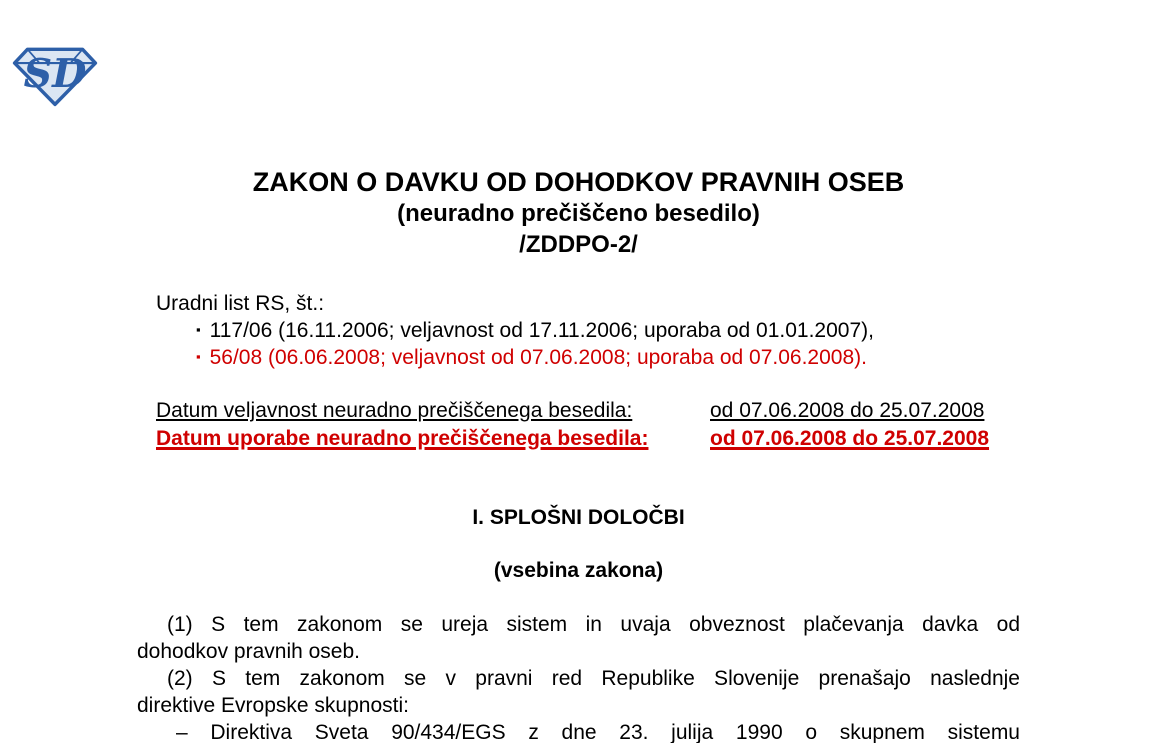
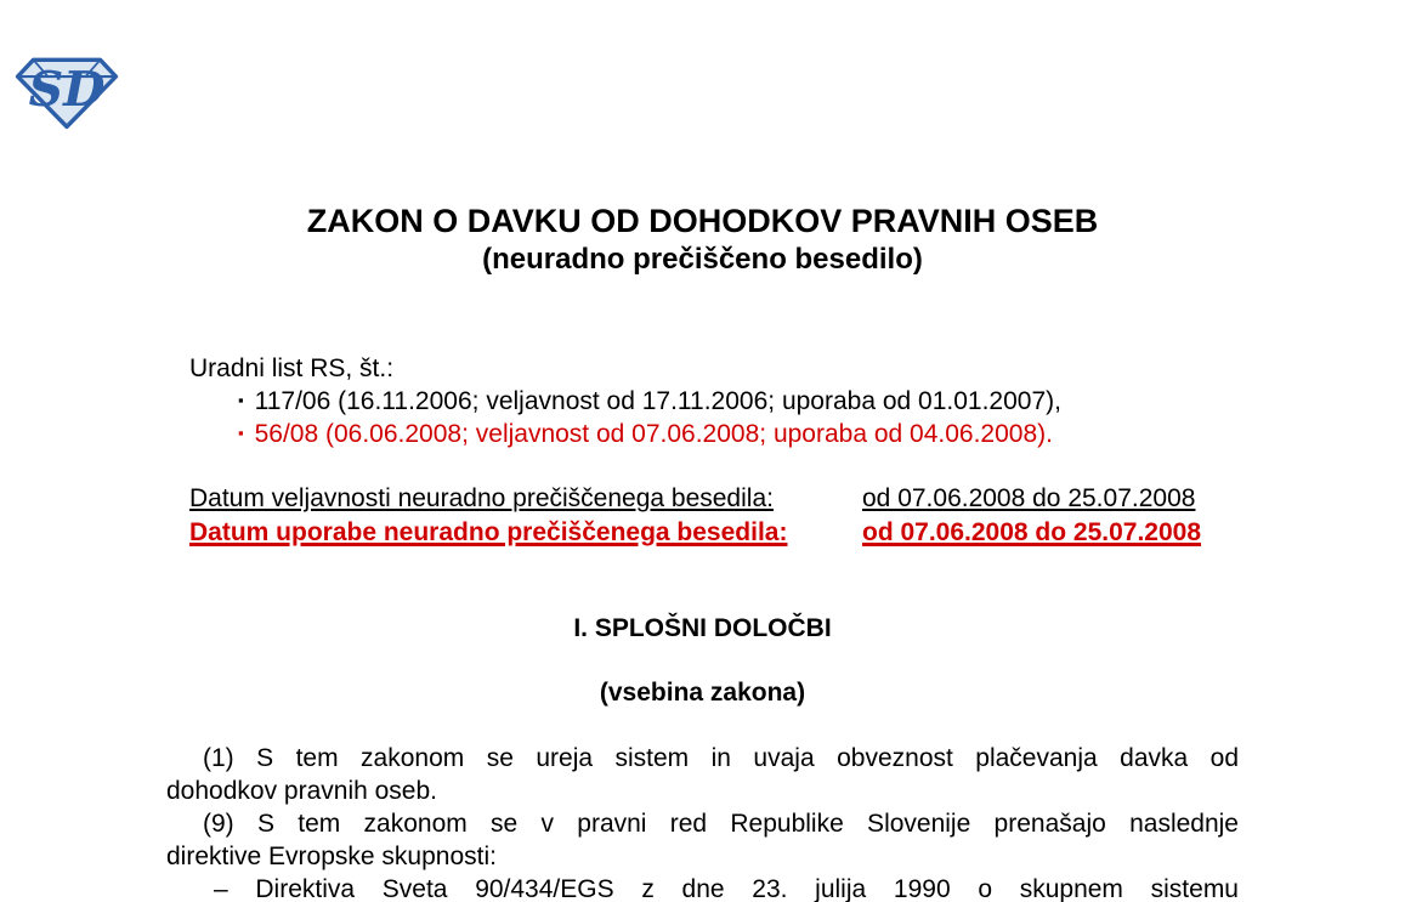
  SD
  ZAKON O DAVKU OD DOHODKOV PRAVNIH OSEB
  (neuradno prečiščeno besedilo)
- /ZDDPO-2/
  Uradni list RS, št.:
  ▪ 117/06 (16.11.2006; veljavnost od 17.11.2006; uporaba od 01.01.2007),
- ▪ 56/08 (06.06.2008; veljavnost od 07.06.2008; uporaba od 07.06.2008).
+ ▪ 56/08 (06.06.2008; veljavnost od 07.06.2008; uporaba od 04.06.2008).
- Datum veljavnost neuradno prečiščenega besedila:
+ Datum veljavnosti neuradno prečiščenega besedila:
  od 07.06.2008 do 25.07.2008
  Datum uporabe neuradno prečiščenega besedila:
  od 07.06.2008 do 25.07.2008
  I. SPLOŠNI DOLOČBI
  (vsebina zakona)
  (1) S tem zakonom se ureja sistem in uvaja obveznost plačevanja davka od
  dohodkov pravnih oseb.
- (2) S tem zakonom se v pravni red Republike Slovenije prenašajo naslednje
+ (9) S tem zakonom se v pravni red Republike Slovenije prenašajo naslednje
  direktive Evropske skupnosti:
  – Direktiva Sveta 90/434/EGS z dne 23. julija 1990 o skupnem sistemu
